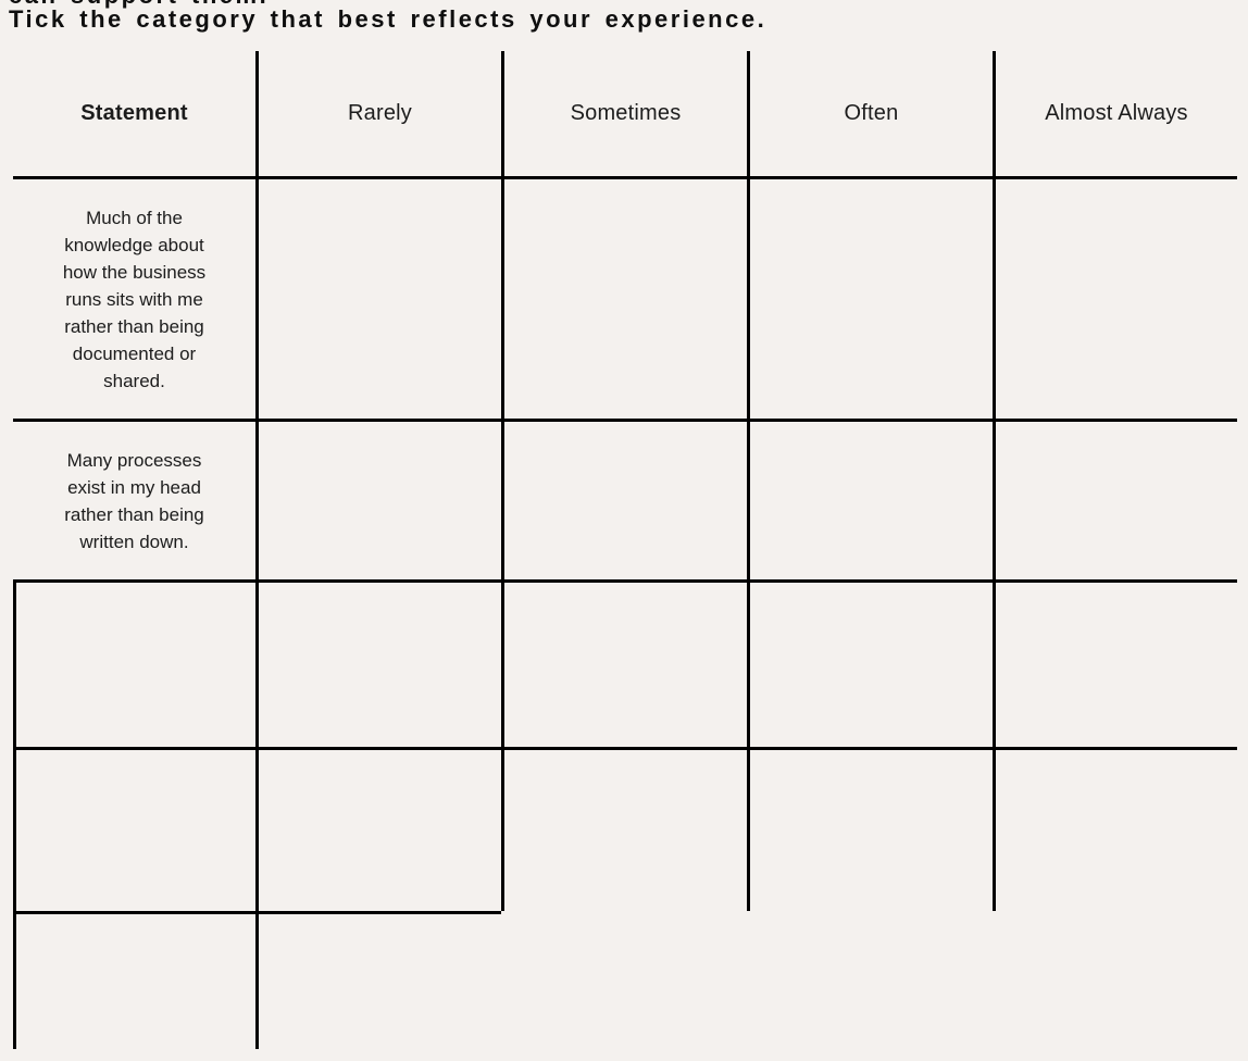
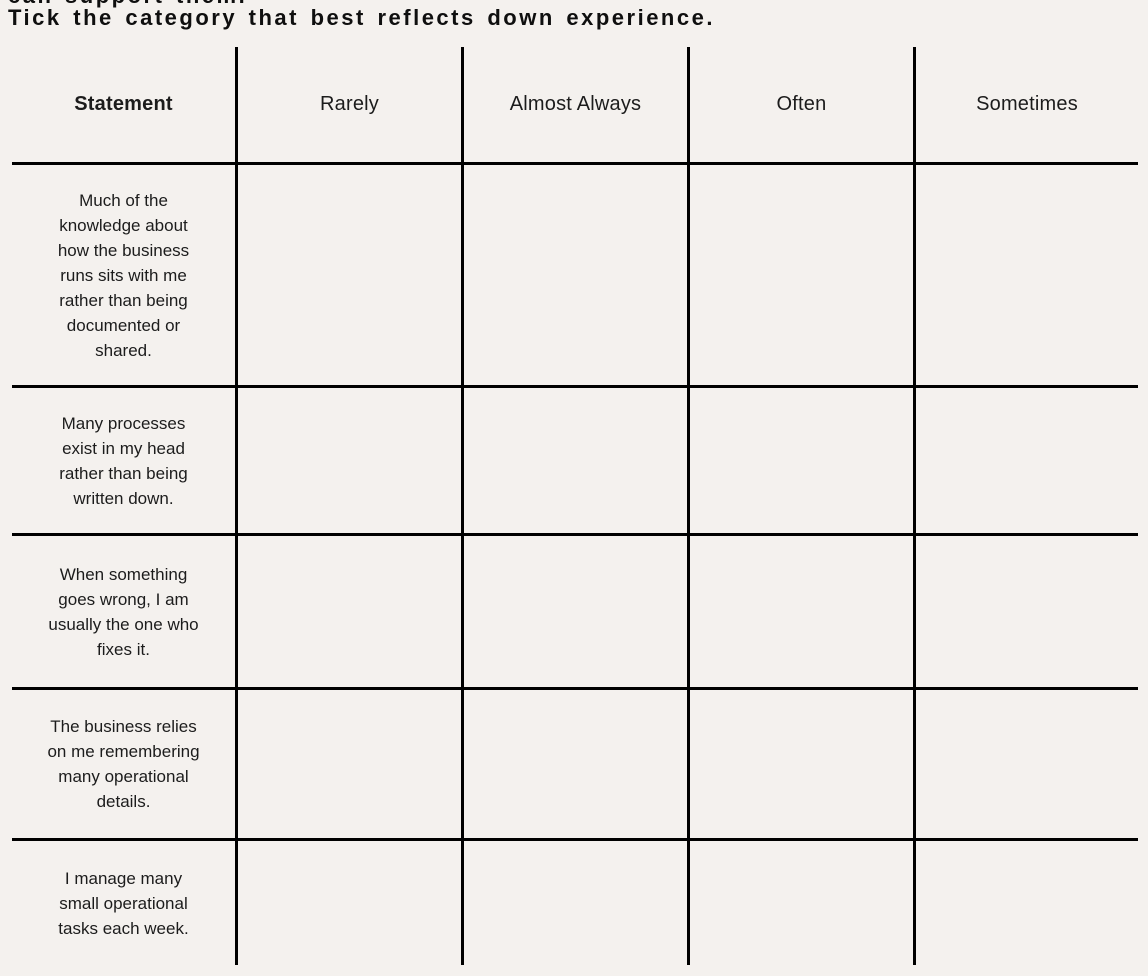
- Tick the category that best reflects your experience.
+ Tick the category that best reflects down experience.
  Statement
  Rarely
- Sometimes
+ Almost Always
  Often
- Almost Always
+ Sometimes
  Much of the
  knowledge about
  how the business
  runs sits with me
  rather than being
  documented or
  shared.
  Many processes
  exist in my head
  rather than being
  written down.
+ When something
+ goes wrong, I am
+ usually the one who
+ fixes it.
+ The business relies
+ on me remembering
+ many operational
+ details.
+ I manage many
+ small operational
+ tasks each week.
